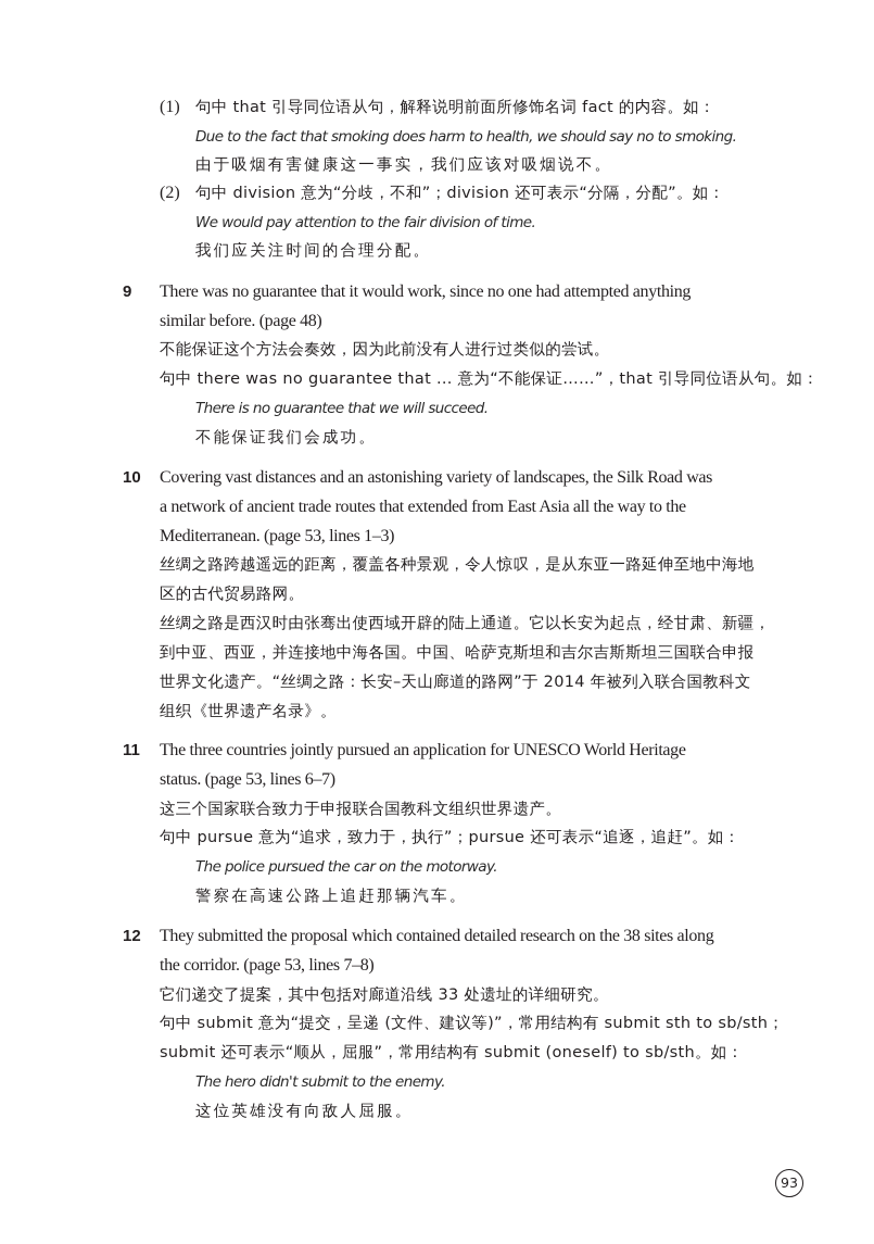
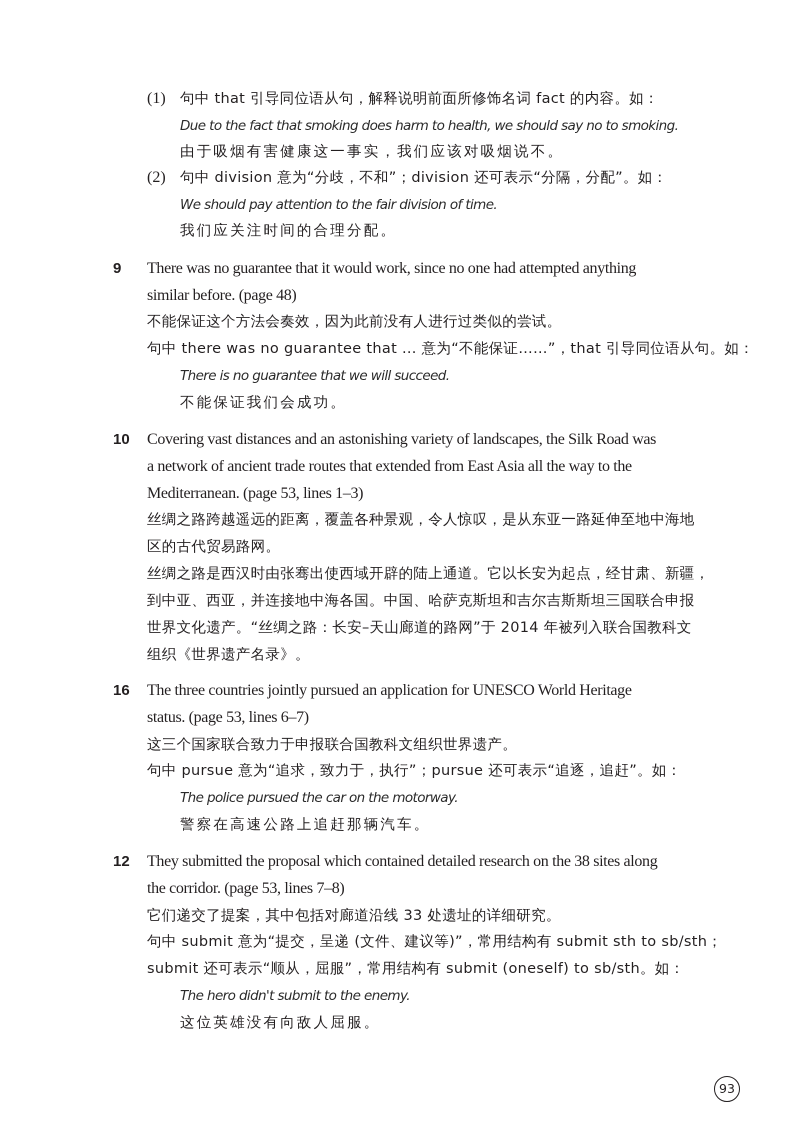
  (1)
  句中 that 引导同位语从句，解释说明前面所修饰名词 fact 的内容。如：
  Due to the fact that smoking does harm to health, we should say no to smoking.
  由于吸烟有害健康这一事实，我们应该对吸烟说不。
  (2)
  句中 division 意为“分歧，不和”；division 还可表示“分隔，分配”。如：
- We would pay attention to the fair division of time.
+ We should pay attention to the fair division of time.
  我们应关注时间的合理分配。
  9
  There was no guarantee that it would work, since no one had attempted anything
  similar before. (page 48)
  不能保证这个方法会奏效，因为此前没有人进行过类似的尝试。
  句中 there was no guarantee that ... 意为“不能保证……”，that 引导同位语从句。如：
  There is no guarantee that we will succeed.
  不能保证我们会成功。
  10
  Covering vast distances and an astonishing variety of landscapes, the Silk Road was
  a network of ancient trade routes that extended from East Asia all the way to the
  Mediterranean. (page 53, lines 1–3)
  丝绸之路跨越遥远的距离，覆盖各种景观，令人惊叹，是从东亚一路延伸至地中海地
  区的古代贸易路网。
  丝绸之路是西汉时由张骞出使西域开辟的陆上通道。它以长安为起点，经甘肃、新疆，
  到中亚、西亚，并连接地中海各国。中国、哈萨克斯坦和吉尔吉斯斯坦三国联合申报
  世界文化遗产。“丝绸之路：长安–天山廊道的路网”于 2014 年被列入联合国教科文
  组织《世界遗产名录》。
- 11
+ 16
  The three countries jointly pursued an application for UNESCO World Heritage
  status. (page 53, lines 6–7)
  这三个国家联合致力于申报联合国教科文组织世界遗产。
  句中 pursue 意为“追求，致力于，执行”；pursue 还可表示“追逐，追赶”。如：
  The police pursued the car on the motorway.
  警察在高速公路上追赶那辆汽车。
  12
  They submitted the proposal which contained detailed research on the 38 sites along
  the corridor. (page 53, lines 7–8)
  它们递交了提案，其中包括对廊道沿线 33 处遗址的详细研究。
  句中 submit 意为“提交，呈递 (文件、建议等)”，常用结构有 submit sth to sb/sth；
  submit 还可表示“顺从，屈服”，常用结构有 submit (oneself) to sb/sth。如：
  The hero didn't submit to the enemy.
  这位英雄没有向敌人屈服。
  93
